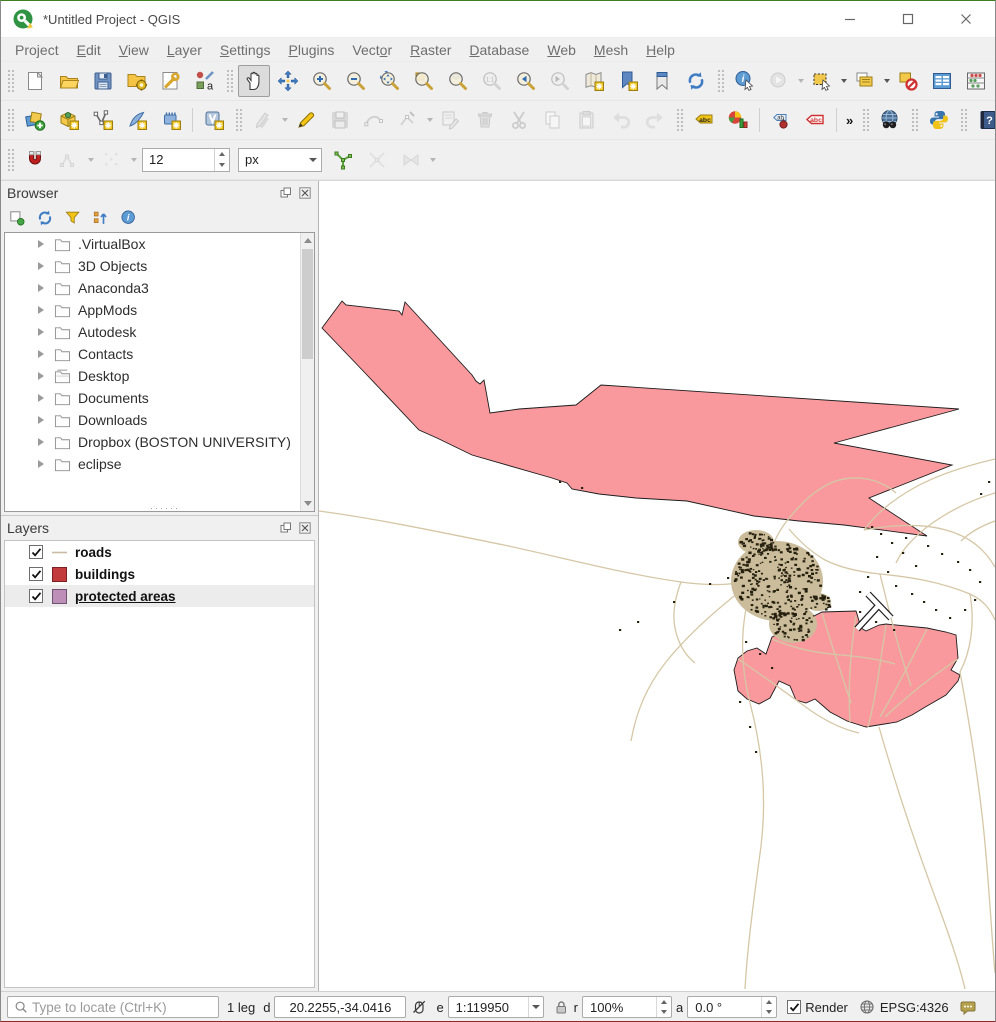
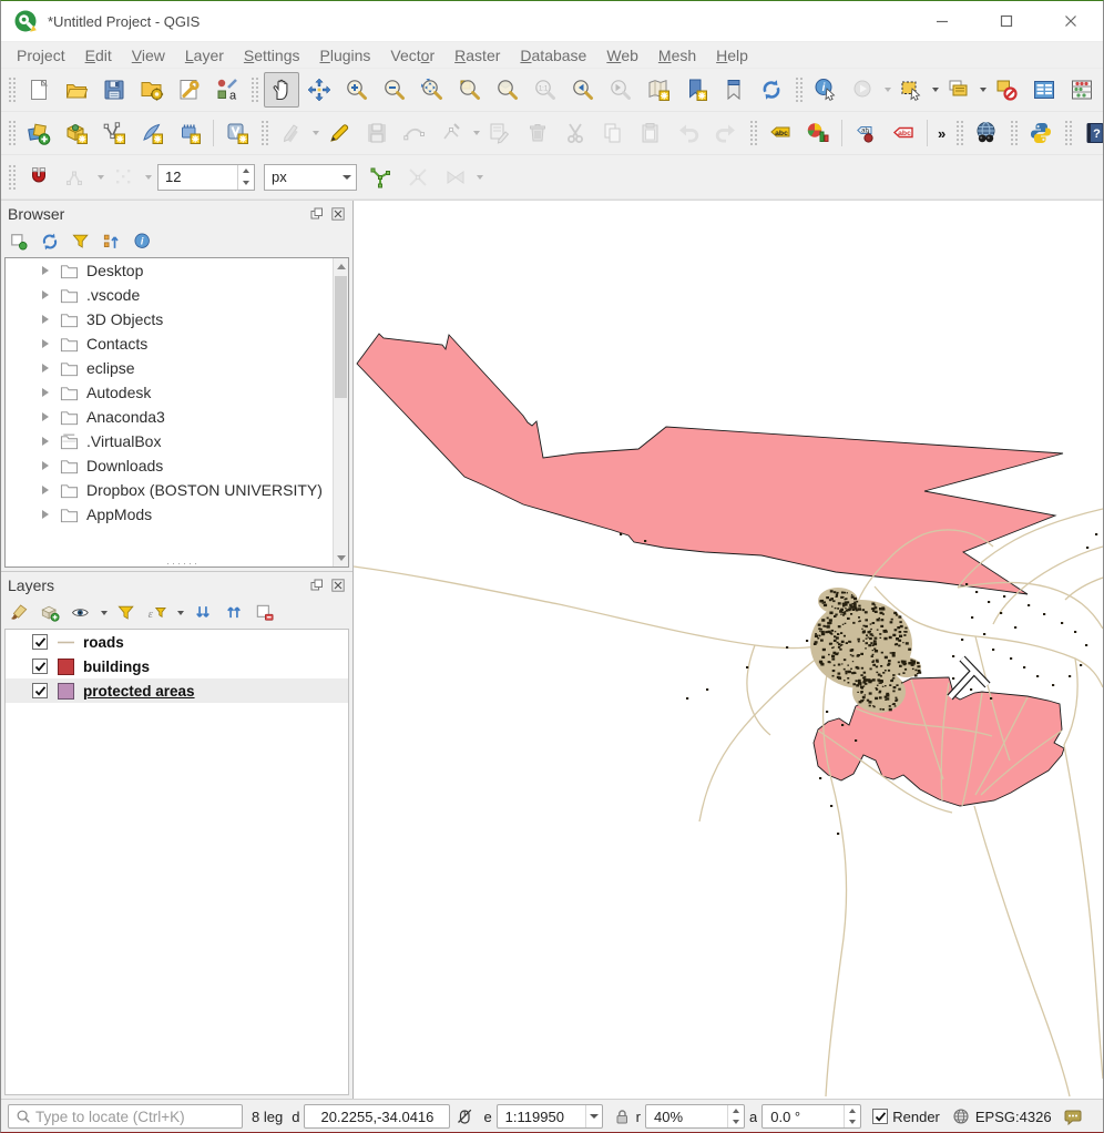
  *Untitled Project - QGIS
  Project
  Edit
  View
  Layer
  Settings
  Plugins
  Vector
  Raster
  Database
  Web
  Mesh
  Help
  a
  i
  »
  ?
  12
  px
  Browser
  i
- .VirtualBox
+ Desktop
+ .vscode
  3D Objects
- Anaconda3
+ Contacts
- AppMods
+ eclipse
  Autodesk
- Contacts
+ Anaconda3
- Desktop
+ .VirtualBox
- Documents
  Downloads
  Dropbox (BOSTON UNIVERSITY)
- eclipse
+ AppMods
  ······
  Layers
+ ε
  roads
  buildings
  protected areas
  Type to locate (Ctrl+K)
- 1 leg
+ 8 leg
  d
  20.2255,-34.0416
  e
  1:119950
  r
- 100%
+ 40%
  a
  0.0 °
  Render
  EPSG:4326
